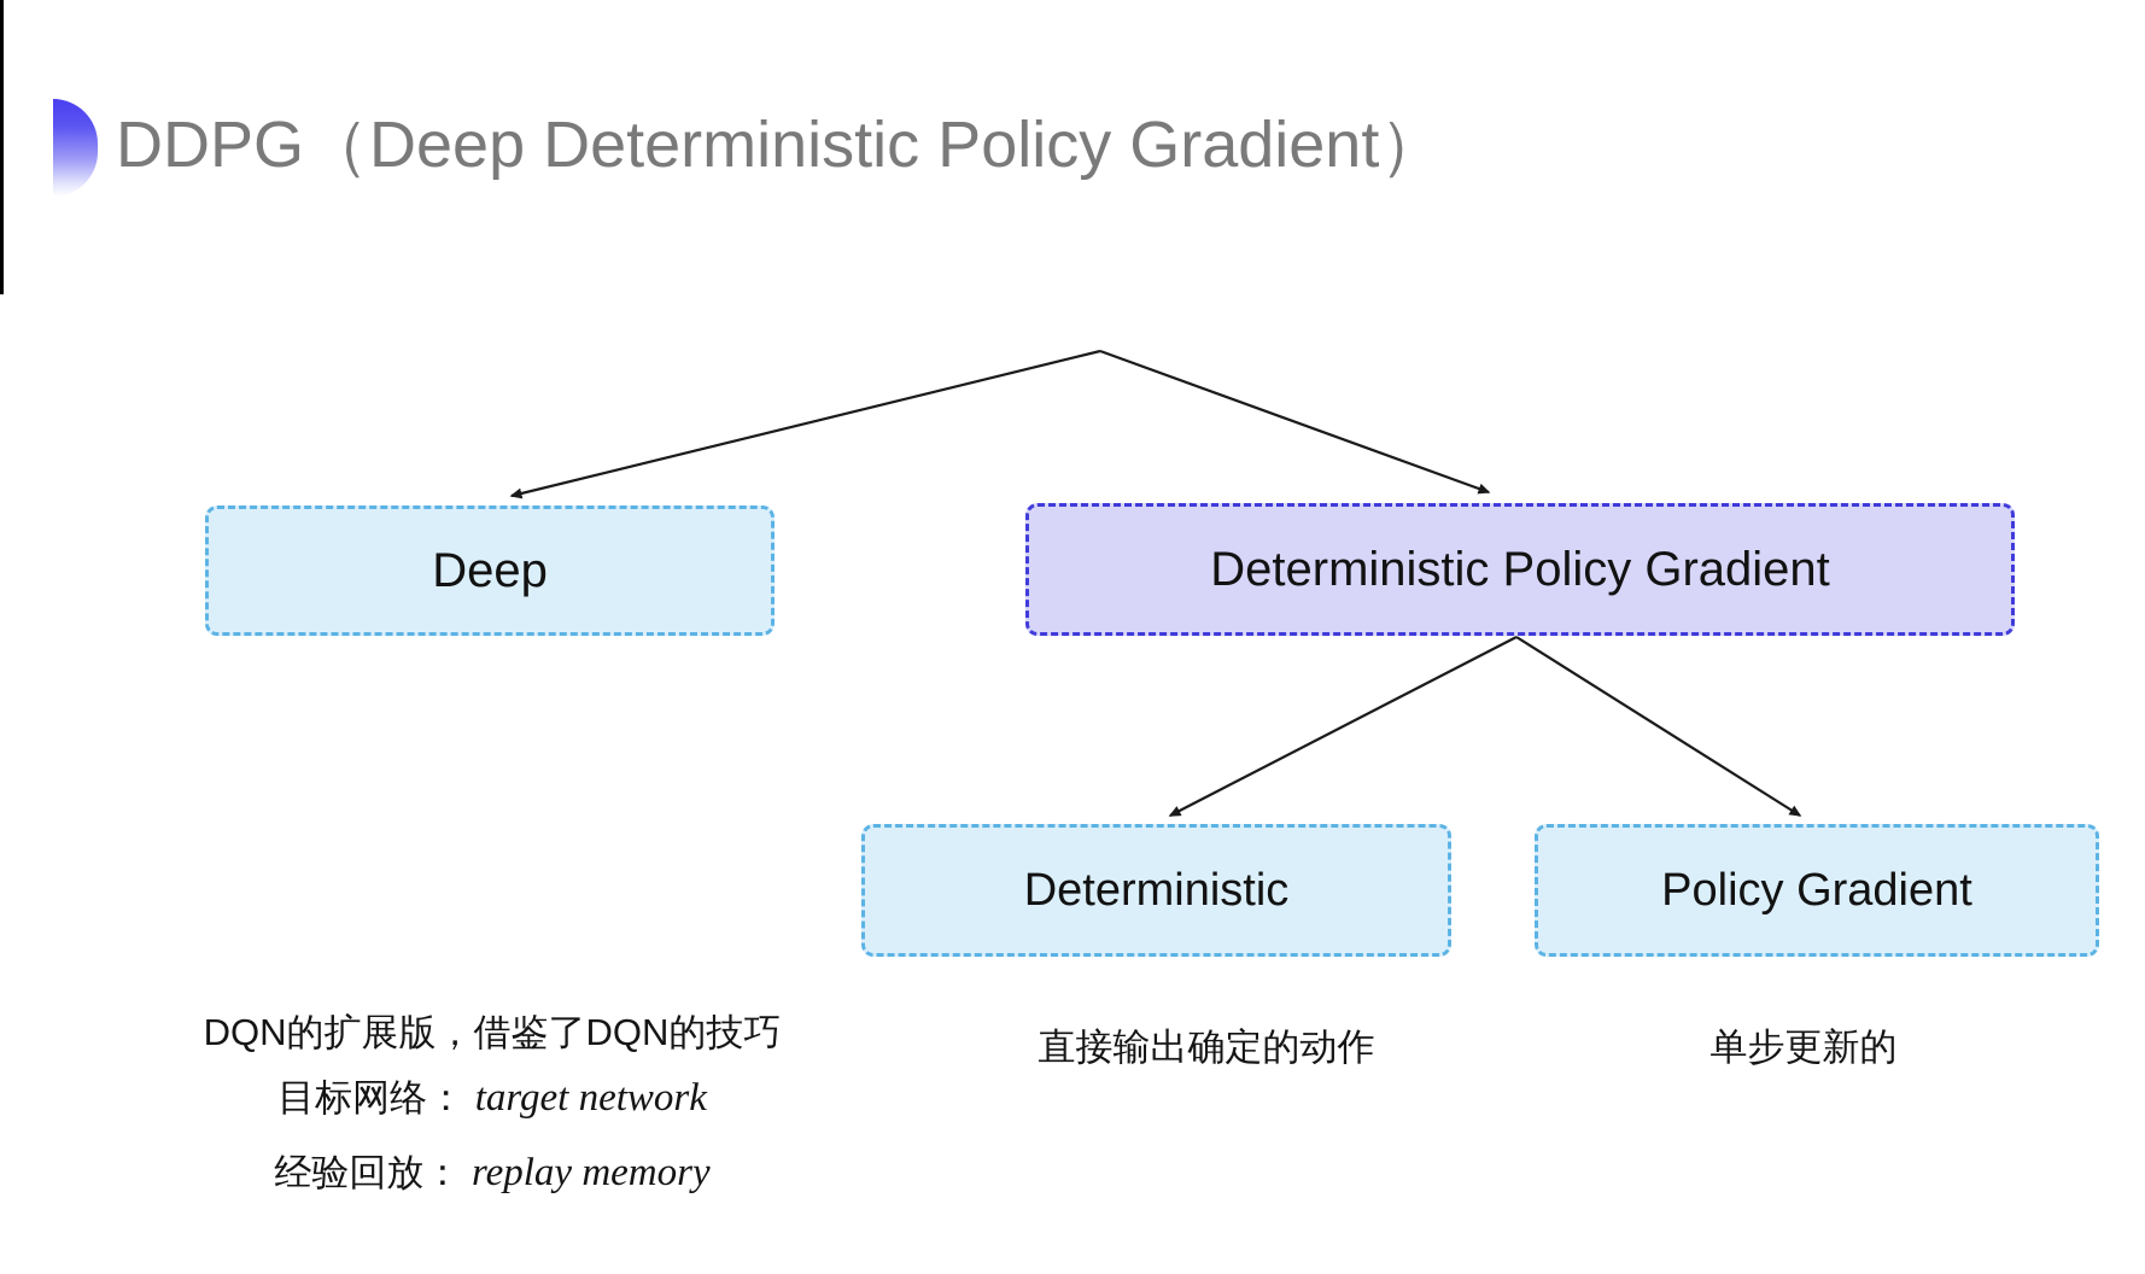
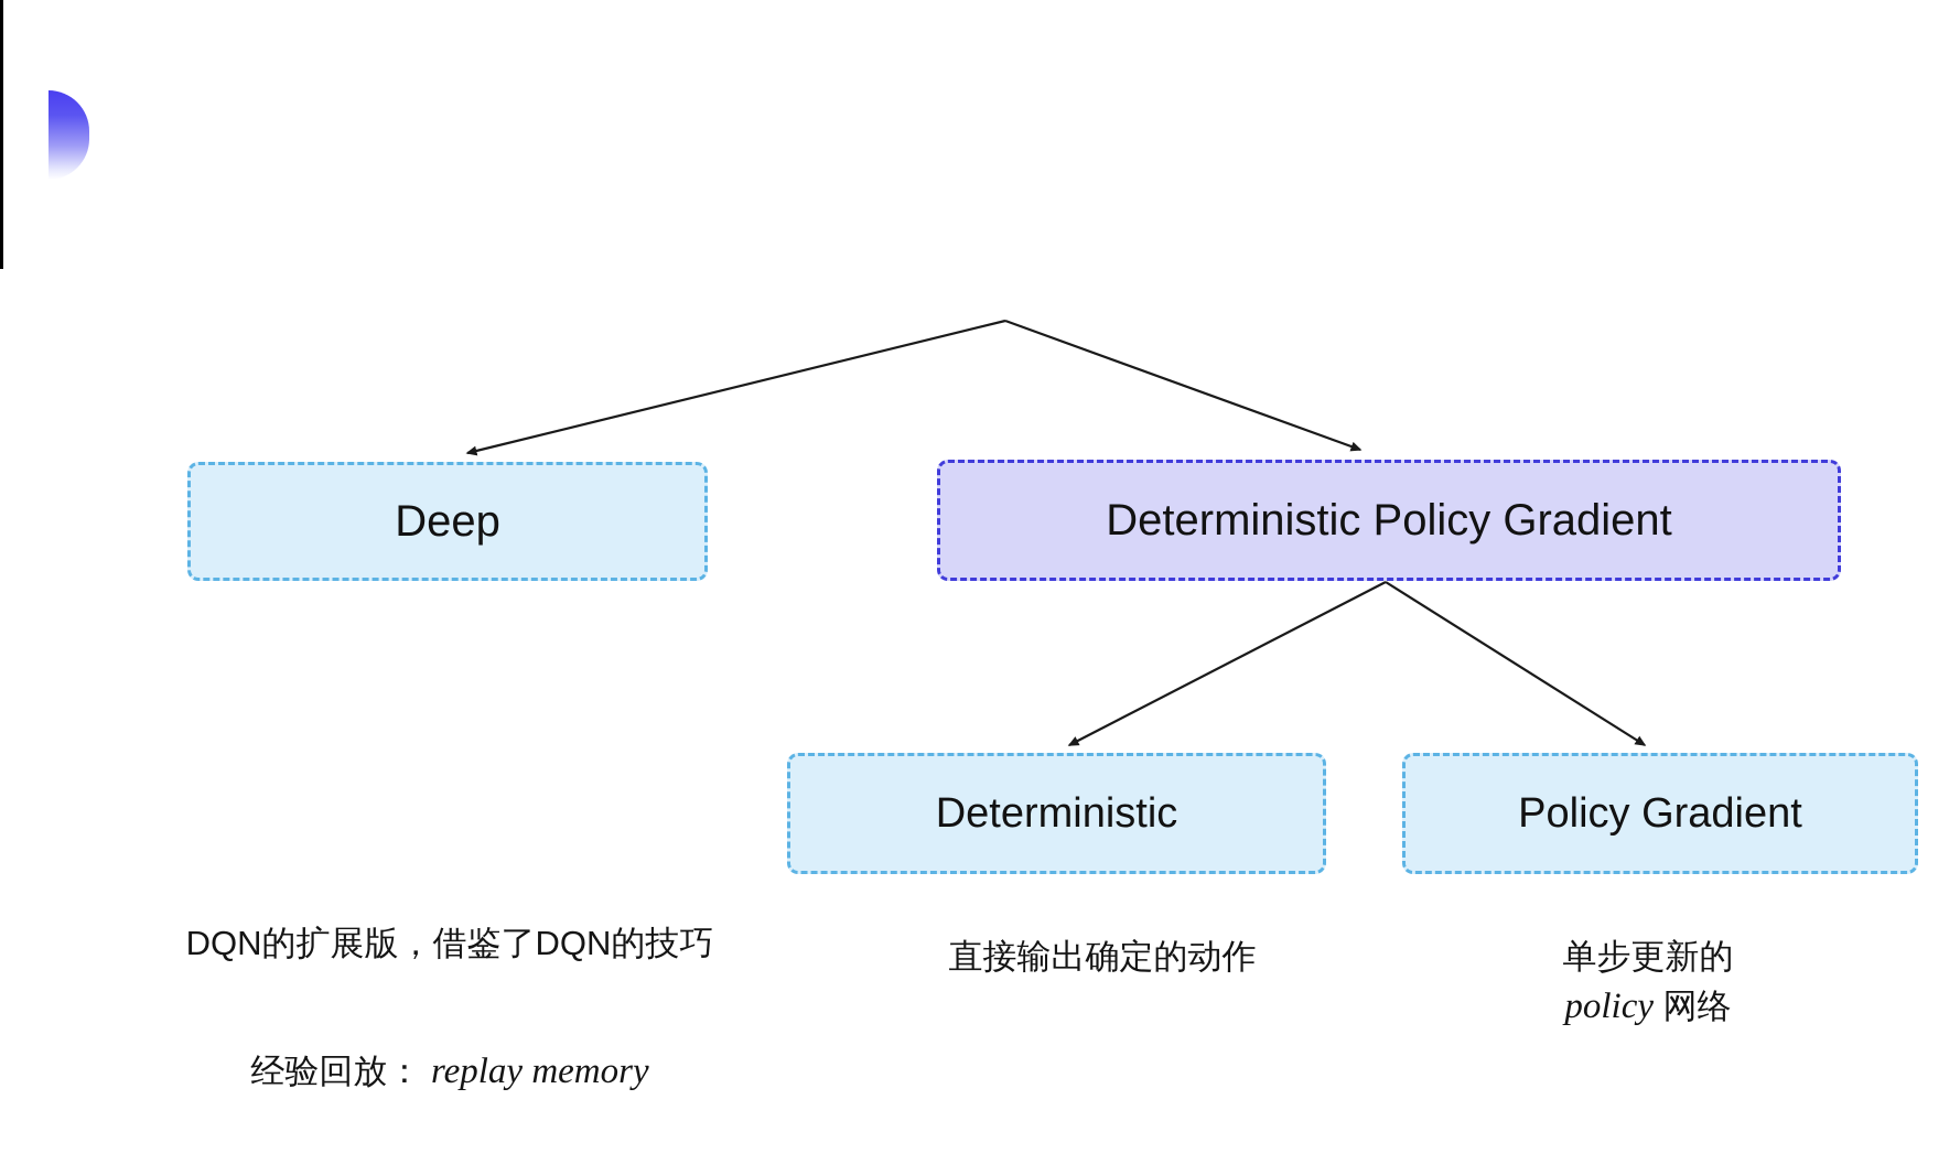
- DDPG（Deep Deterministic Policy Gradient）
  Deep
  Deterministic Policy Gradient
  Deterministic
  Policy Gradient
  DQN的扩展版，借鉴了DQN的技巧
- 目标网络： target network
  经验回放： replay memory
  直接输出确定的动作
  单步更新的
+ policy 网络
